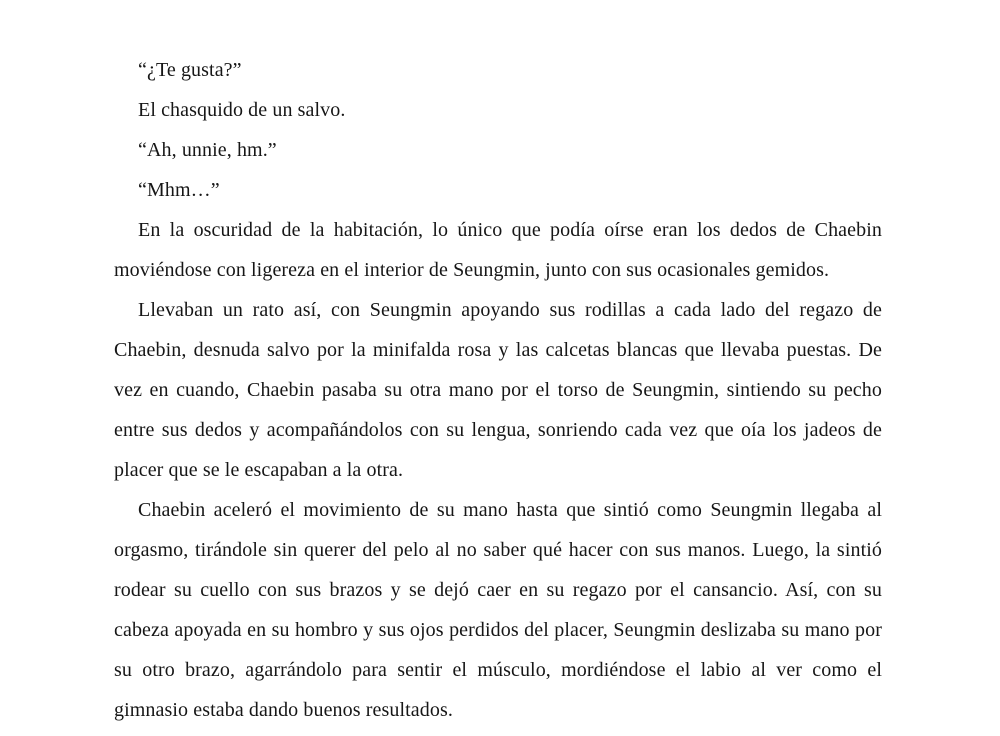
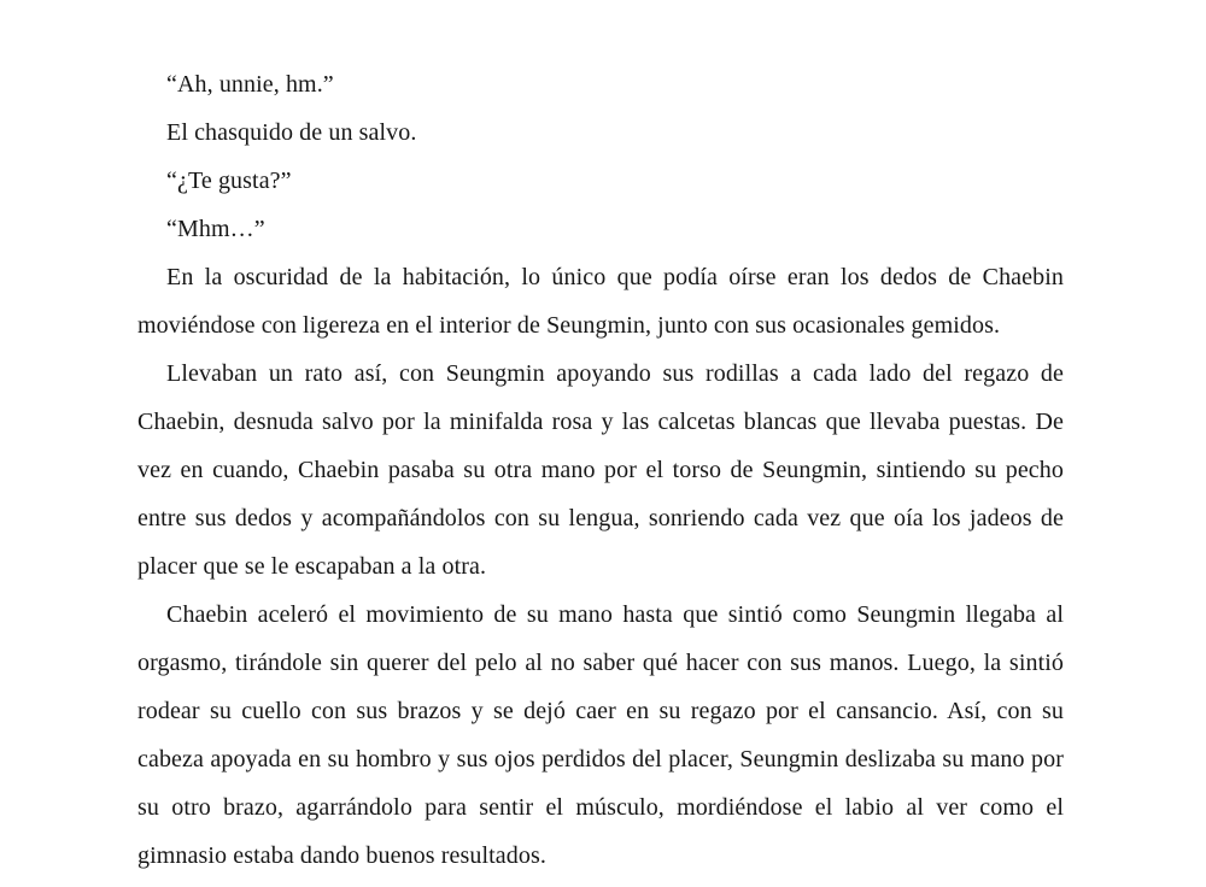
- “¿Te gusta?”
+ “Ah, unnie, hm.”
  El chasquido de un salvo.
- “Ah, unnie, hm.”
+ “¿Te gusta?”
  “Mhm…”
  En la oscuridad de la habitación, lo único que podía oírse eran los dedos de Chaebin moviéndose con ligereza en el interior de Seungmin, junto con sus ocasionales gemidos.
  Llevaban un rato así, con Seungmin apoyando sus rodillas a cada lado del regazo de Chaebin, desnuda salvo por la minifalda rosa y las calcetas blancas que llevaba puestas. De vez en cuando, Chaebin pasaba su otra mano por el torso de Seungmin, sintiendo su pecho entre sus dedos y acompañándolos con su lengua, sonriendo cada vez que oía los jadeos de placer que se le escapaban a la otra.
  Chaebin aceleró el movimiento de su mano hasta que sintió como Seungmin llegaba al orgasmo, tirándole sin querer del pelo al no saber qué hacer con sus manos. Luego, la sintió rodear su cuello con sus brazos y se dejó caer en su regazo por el cansancio. Así, con su cabeza apoyada en su hombro y sus ojos perdidos del placer, Seungmin deslizaba su mano por su otro brazo, agarrándolo para sentir el músculo, mordiéndose el labio al ver como el gimnasio estaba dando buenos resultados.
